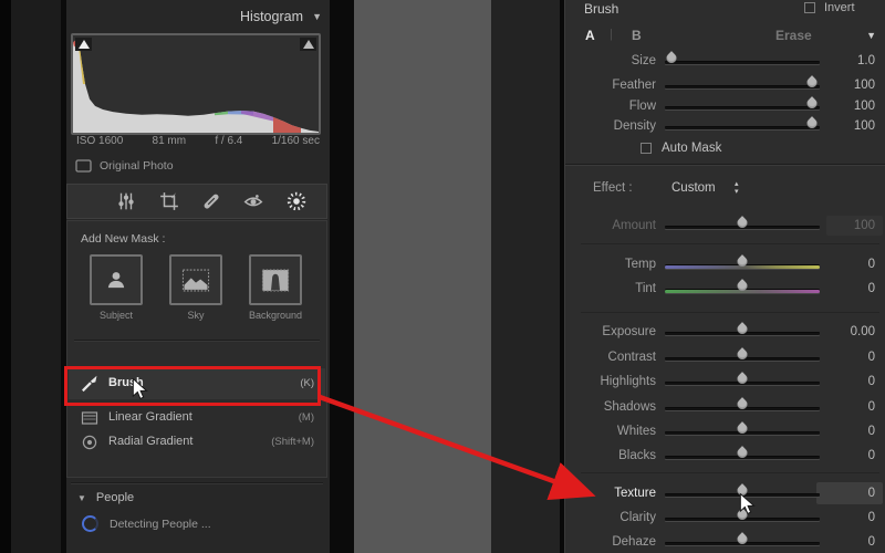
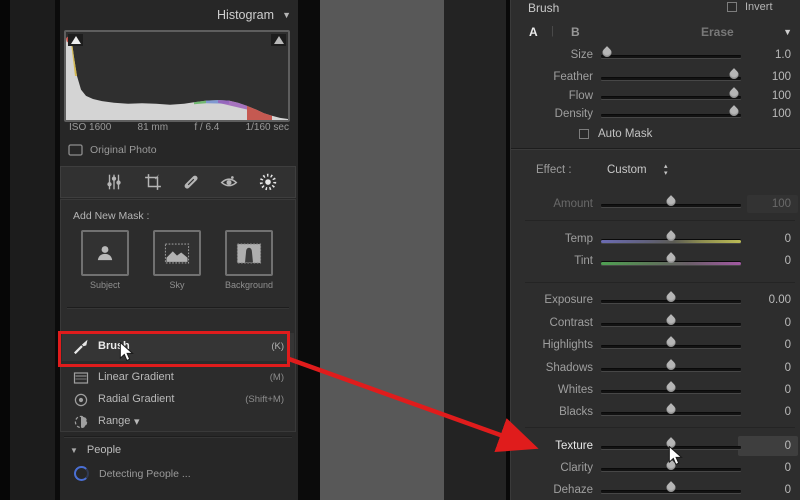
  Histogram
  ▼
  ISO 1600
  81 mm
  f / 6.4
  1/160 sec
  Original Photo
  Add New Mask :
  Subject
  Sky
  Background
  Bruh
  (K)
  Linear Gradient
  (M)
  Radial Gradient
  (Shift+M)
+ Range
+ ▾
  ▼
  People
  Detecting People ...
  Brush
  Invert
  A
  |
  B
  Erase
  ▼
  Size
  1.0
  Feather
  100
  Flow
  100
  Density
  100
  Auto Mask
  Effect :
  Custom
  Amount
  100
  Temp
  0
  Tint
  0
  Exposure
  0.00
  Contrast
  0
  Highlights
  0
  Shadows
  0
  Whites
  0
  Blacks
  0
  Texture
  0
  Clarity
  0
  Dehaze
  0
